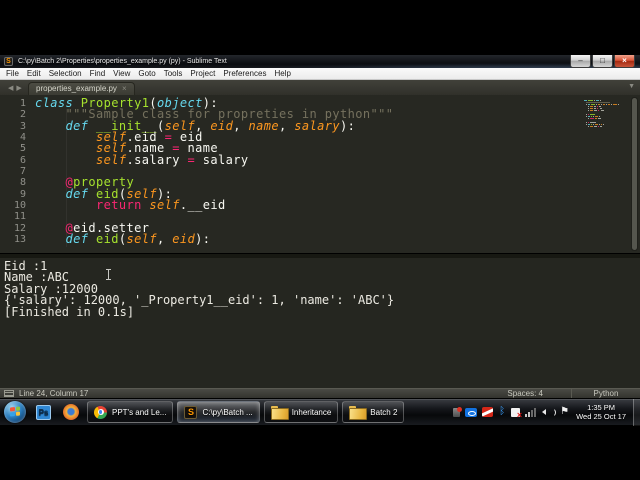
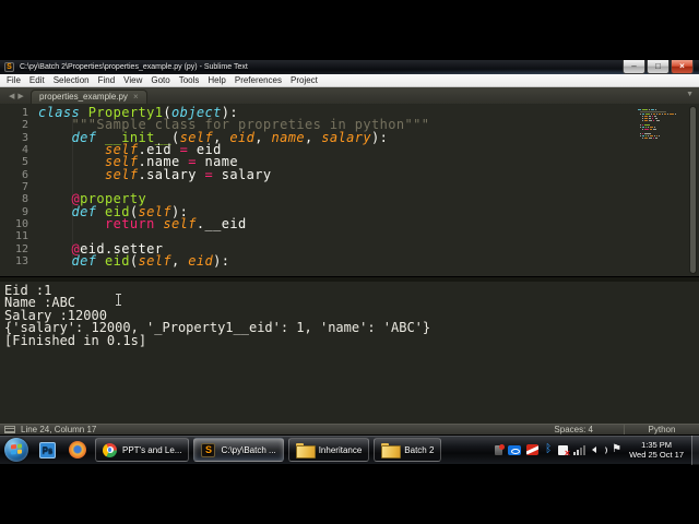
  –
  □
  ×
  File
  Edit
  Selection
  Find
  View
  Goto
  Tools
- Project
+ Help
  Preferences
- Help
+ Project
  properties_example.py ×
  1
  class Property1(object):
  2
  """Sample class for propreties in python"""
  3
  def __init__(self, eid, name, salary):
  4
  self.eid = eid
  5
  self.name = name
  6
  self.salary = salary
  7
  8
  @property
  9
  def eid(self):
  10
  return self.__eid
  11
  12
  @eid.setter
  13
  def eid(self, eid):
  Eid :1
  Name :ABC
  Salary :12000
  {'salary': 12000, '_Property1__eid': 1, 'name': 'ABC'}
  [Finished in 0.1s]
  Line 24, Column 17
  Spaces: 4
  Python
  Ps
  PPT's and Le...
  S
  C:\py\Batch ...
  Inheritance
  Batch 2
  ᛒ
  ⚑
  1:35 PM
  Wed 25 Oct 17
